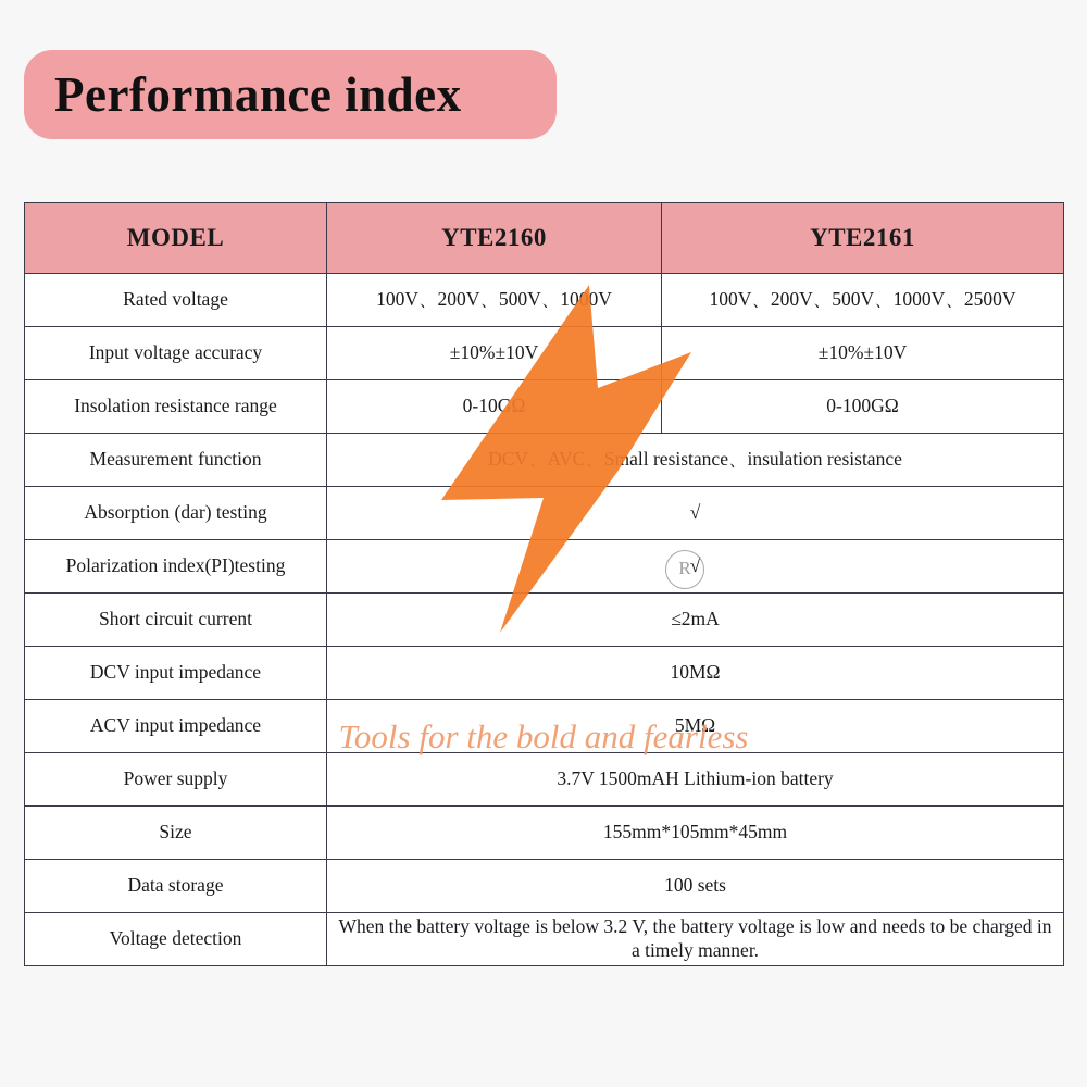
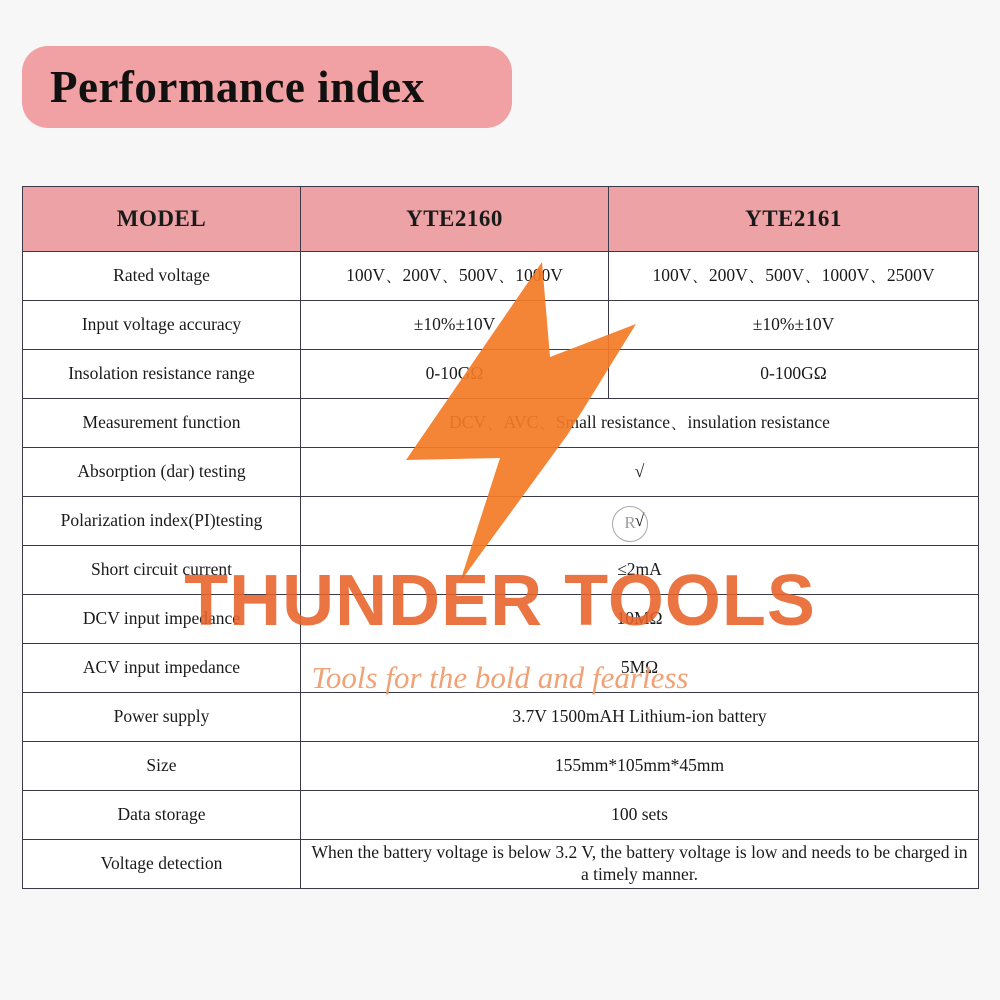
  Performance index
  MODEL	YTE2160	YTE2161
  Rated voltage	100V、200V、500V、100V	100V、200V、500V、1000V、2500V
  Input voltage accuracy	±10%±10V	±10%±10V
  Insolation resistance range	0-10G	0-100GΩ
  Measurement function	all resistance、insulation resistance
  Absorption (dar) testing	√
  Polarization index(PI)testing	√
  Short circuit current	≤2mA
  DCV input impedance	10MΩ
  ACV input impedance	5MΩ
  Power supply	3.7V 1500mAH Lithium-ion battery
  Size	155mm*105mm*45mm
  Data storage	100 sets
  Voltage detection	When the battery voltage is below 3.2 V, the battery voltage is low and needs to be charged in a timely manner.
  R
+ THUNDER TOOLS
  Tools for the bold and fearless
